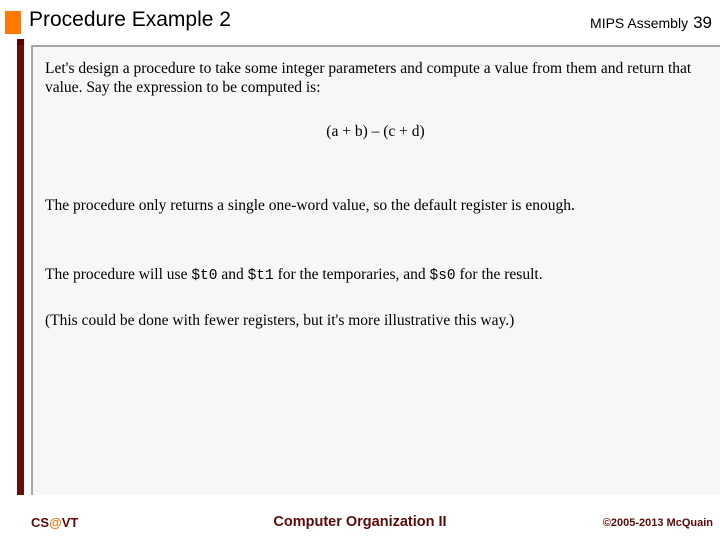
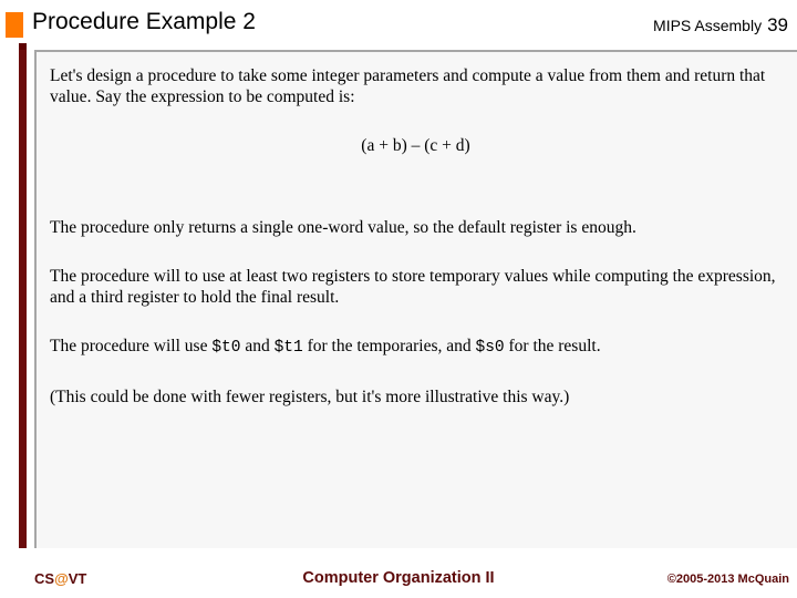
  Procedure Example 2
  MIPS Assembly 39
  Let's design a procedure to take some integer parameters and compute a value from them and return that value. Say the expression to be computed is:
  (a + b) – (c + d)
  The procedure only returns a single one-word value, so the default register is enough.
+ The procedure will to use at least two registers to store temporary values while computing the expression, and a third register to hold the final result.
  The procedure will use $t0 and $t1 for the temporaries, and $s0 for the result.
  (This could be done with fewer registers, but it's more illustrative this way.)
  CS@VT
  Computer Organization II
  ©2005-2013 McQuain
